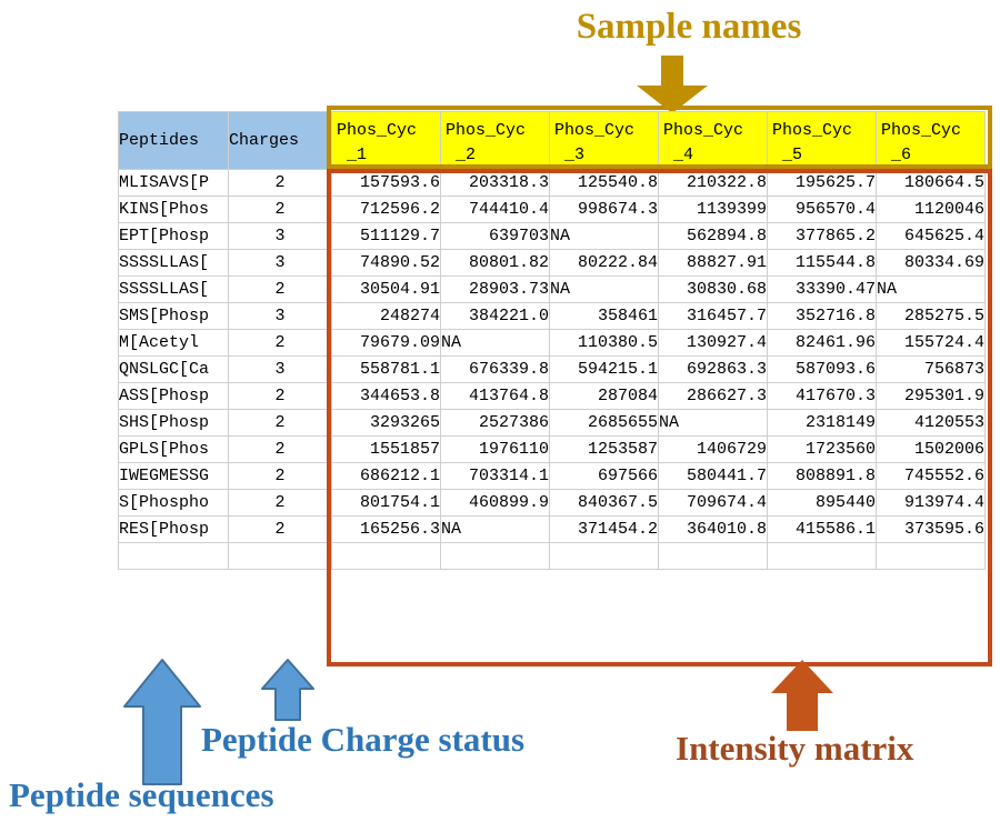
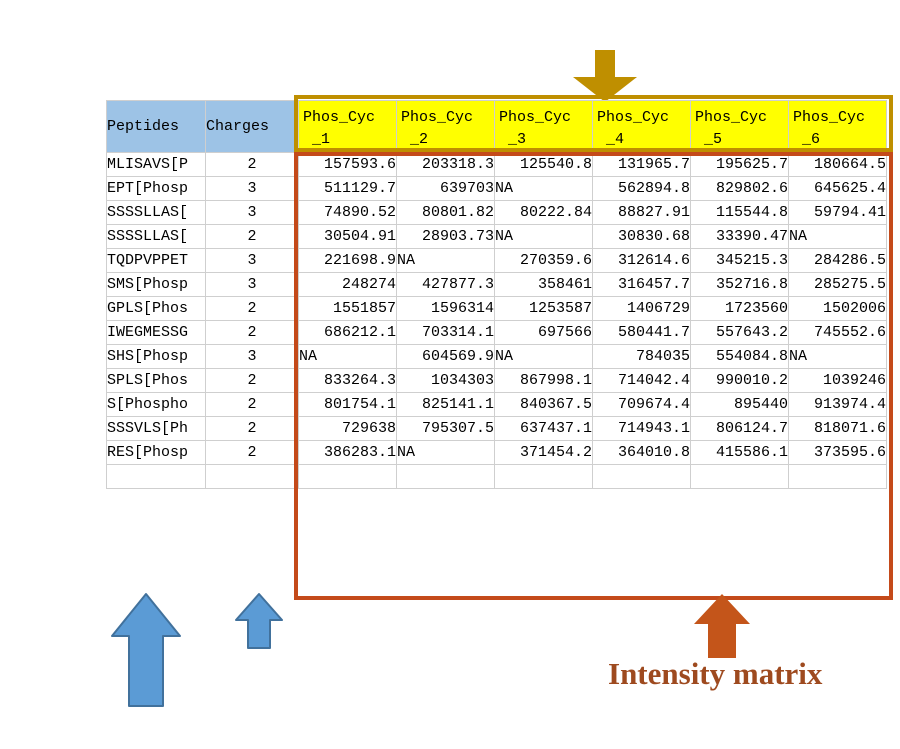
- Sample names
  Peptides	Charges	Phos_Cyc_1	Phos_Cyc_2	Phos_Cyc_3	Phos_Cyc_4	Phos_Cyc_5	Phos_Cyc_6
- MLISAVS[P	2	157593.6	203318.3	125540.8	210322.8	195625.7	180664.5
+ MLISAVS[P	2	157593.6	203318.3	125540.8	131965.7	195625.7	180664.5
- KINS[Phos	2	712596.2	744410.4	998674.3	1139399	956570.4	1120046
- EPT[Phosp	3	511129.7	639703	NA	562894.8	377865.2	645625.4
+ EPT[Phosp	3	511129.7	639703	NA	562894.8	829802.6	645625.4
- SSSSLLAS[	3	74890.52	80801.82	80222.84	88827.91	115544.8	80334.69
+ SSSSLLAS[	3	74890.52	80801.82	80222.84	88827.91	115544.8	59794.41
  SSSSLLAS[	2	30504.91	28903.73	NA	30830.68	33390.47	NA
+ TQDPVPPET	3	221698.9	NA	270359.6	312614.6	345215.3	284286.5
- SMS[Phosp	3	248274	384221.0	358461	316457.7	352716.8	285275.5
+ SMS[Phosp	3	248274	427877.3	358461	316457.7	352716.8	285275.5
- M[Acetyl	2	79679.09	NA	110380.5	130927.4	82461.96	155724.4
- QNSLGC[Ca	3	558781.1	676339.8	594215.1	692863.3	587093.6	756873
- ASS[Phosp	2	344653.8	413764.8	287084	286627.3	417670.3	295301.9
- SHS[Phosp	2	3293265	2527386	2685655	NA	2318149	4120553
- GPLS[Phos	2	1551857	1976110	1253587	1406729	1723560	1502006
+ GPLS[Phos	2	1551857	1596314	1253587	1406729	1723560	1502006
- IWEGMESSG	2	686212.1	703314.1	697566	580441.7	808891.8	745552.6
+ IWEGMESSG	2	686212.1	703314.1	697566	580441.7	557643.2	745552.6
+ SHS[Phosp	3	NA	604569.9	NA	784035	554084.8	NA
+ SPLS[Phos	2	833264.3	1034303	867998.1	714042.4	990010.2	1039246
- S[Phospho	2	801754.1	460899.9	840367.5	709674.4	895440	913974.4
+ S[Phospho	2	801754.1	825141.1	840367.5	709674.4	895440	913974.4
+ SSSVLS[Ph	2	729638	795307.5	637437.1	714943.1	806124.7	818071.6
- RES[Phosp	2	165256.3	NA	371454.2	364010.8	415586.1	373595.6
+ RES[Phosp	2	386283.1	NA	371454.2	364010.8	415586.1	373595.6
- Peptide Charge status
- Peptide sequences
  Intensity matrix
